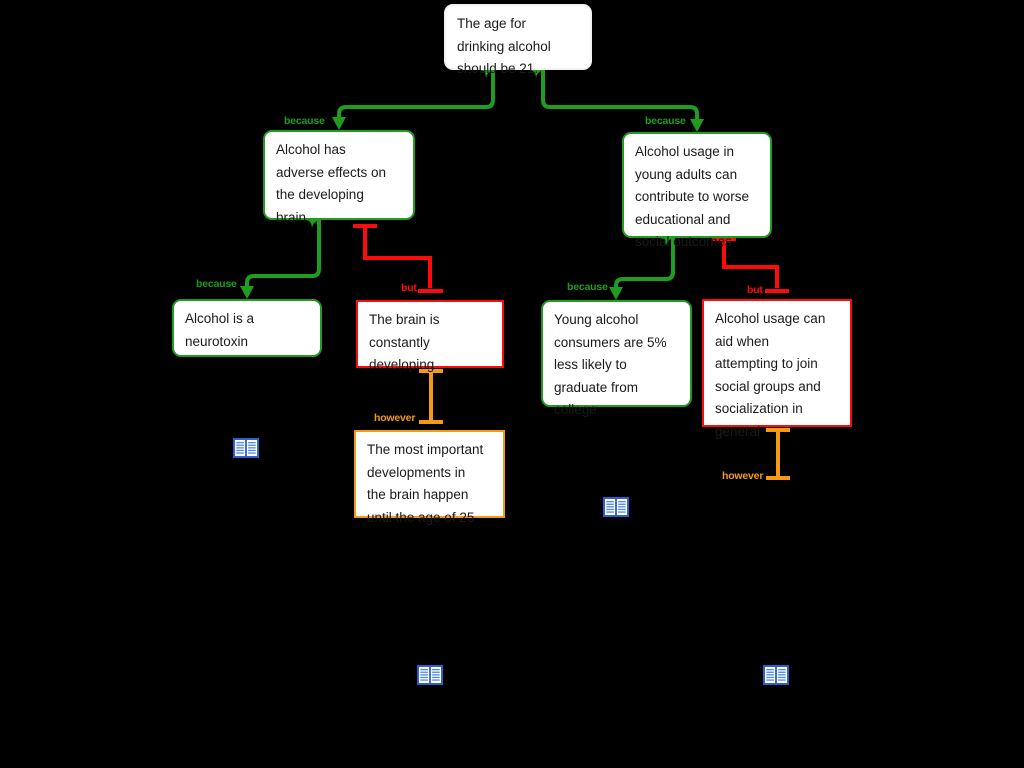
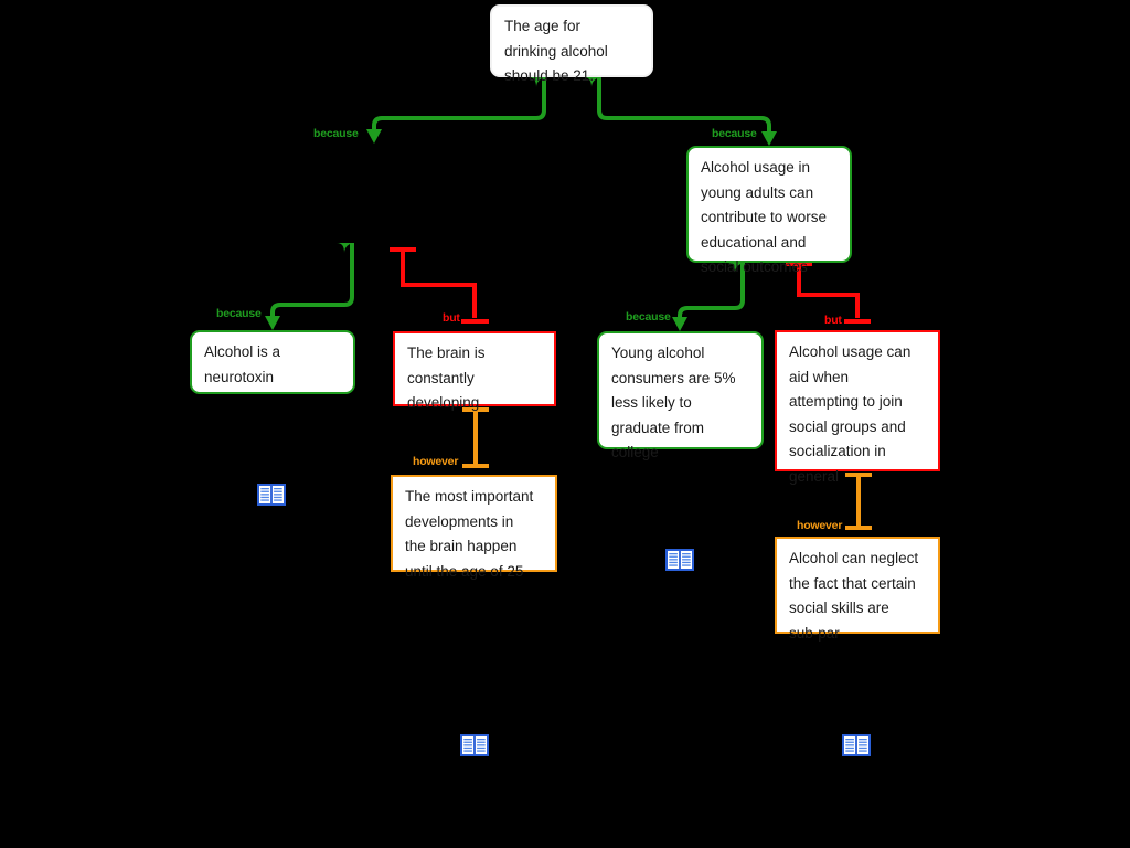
  The age for
  drinking alcohol
  should be 21.
- Alcohol has
- adverse effects on
- the developing
- brain
  Alcohol usage in
  young adults can
  contribute to worse
  educational and
  social outcomes
  Alcohol is a
  neurotoxin
  The brain is
  constantly
  developing
  Young alcohol
  consumers are 5%
  less likely to
  graduate from
  college
  Alcohol usage can
  aid when
  attempting to join
  social groups and
  socialization in
  general
  The most important
  developments in
  the brain happen
  until the age of 25
+ Alcohol can neglect
+ the fact that certain
+ social skills are
+ sub-par
  because
  because
  because
  but
  because
  but
  however
  however
